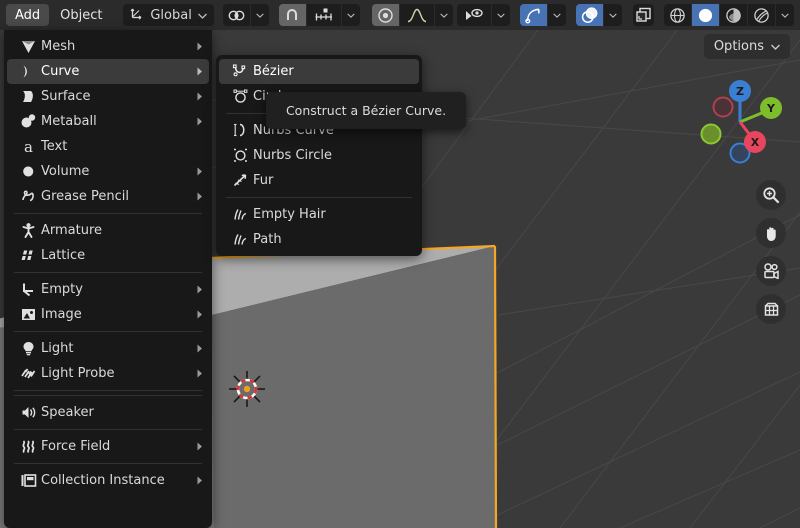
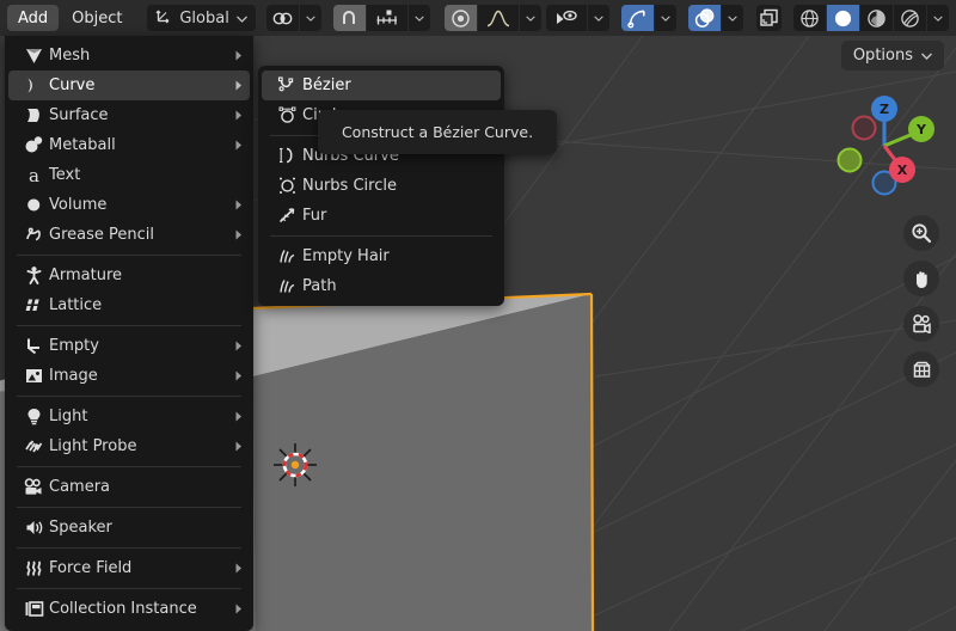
  Options
  Z
  Y
  X
  Add
  Object
  Global
  Mesh
  Curve
  Surface
  Metaball
  a
  Text
  Volume
  Grease Pencil
  Armature
  Lattice
  Empty
  Image
  Light
  Light Probe
+ Camera
  Speaker
  Force Field
  Collection Instance
  Bézier
  Nurbs Curve
  Nurbs Circle
  Fur
  Empty Hair
  Path
  Construct a Bézier Curve.
